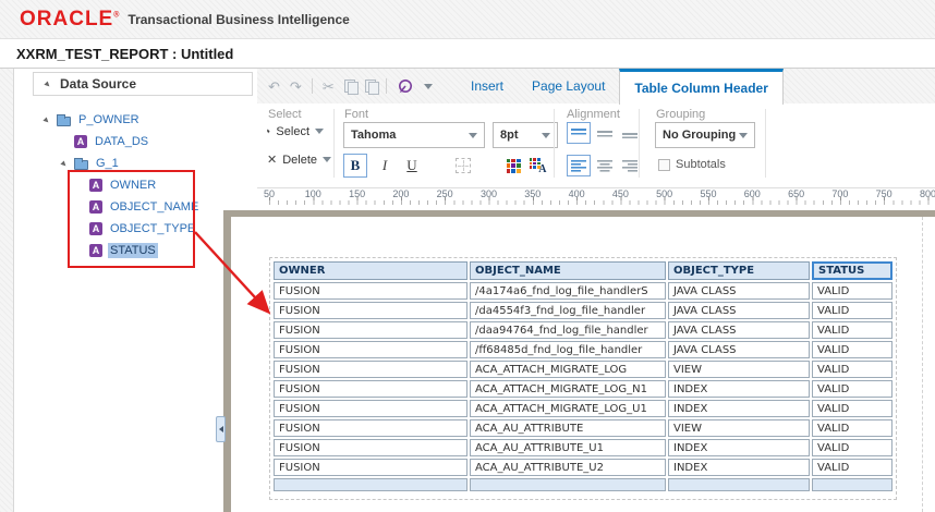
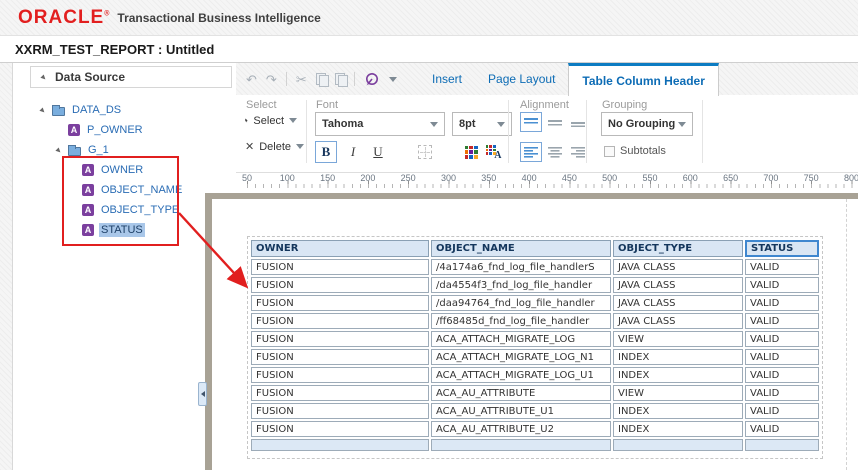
  ORACLE
  Transactional Business Intelligence
  XXRM_TEST_REPORT : Untitled
  Data Source
- P_OWNER
+ DATA_DS
  A
- DATA_DS
+ P_OWNER
  G_1
  A
  OWNER
  A
  OBJECT_NAME
  A
  OBJECT_TYPE
  A
  STATUS
  ↶
  ↷
  ✂
  Insert
  Page Layout
  Table Column Header
  Select
  Select
  ✕
  Delete
  Font
  Tahoma
  8pt
  B
  I
  U
  A
  Alignment
  Grouping
  No Grouping
  Subtotals
  50
  100
  150
  200
  250
  300
  350
  400
  450
  500
  550
  600
  650
  700
  750
  800
  OWNER	OBJECT_NAME	OBJECT_TYPE	STATUS
  FUSION	/4a174a6_fnd_log_file_handlerS	JAVA CLASS	VALID
  FUSION	/da4554f3_fnd_log_file_handler	JAVA CLASS	VALID
  FUSION	/daa94764_fnd_log_file_handler	JAVA CLASS	VALID
  FUSION	/ff68485d_fnd_log_file_handler	JAVA CLASS	VALID
  FUSION	ACA_ATTACH_MIGRATE_LOG	VIEW	VALID
  FUSION	ACA_ATTACH_MIGRATE_LOG_N1	INDEX	VALID
  FUSION	ACA_ATTACH_MIGRATE_LOG_U1	INDEX	VALID
  FUSION	ACA_AU_ATTRIBUTE	VIEW	VALID
  FUSION	ACA_AU_ATTRIBUTE_U1	INDEX	VALID
  FUSION	ACA_AU_ATTRIBUTE_U2	INDEX	VALID
